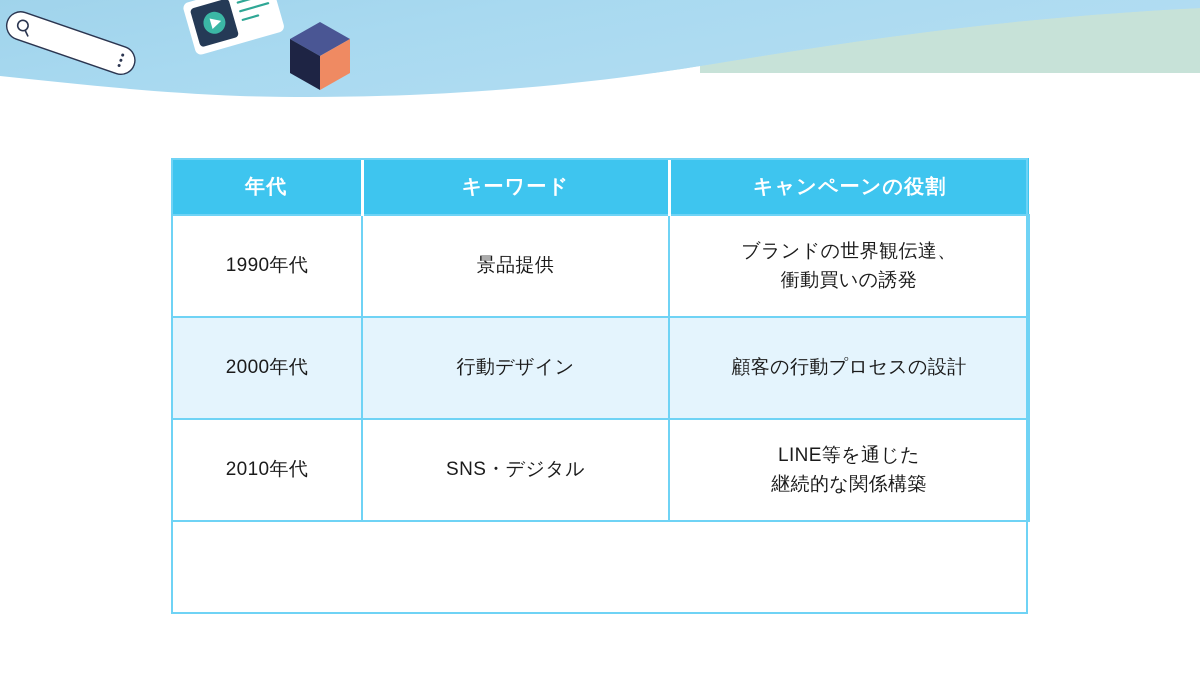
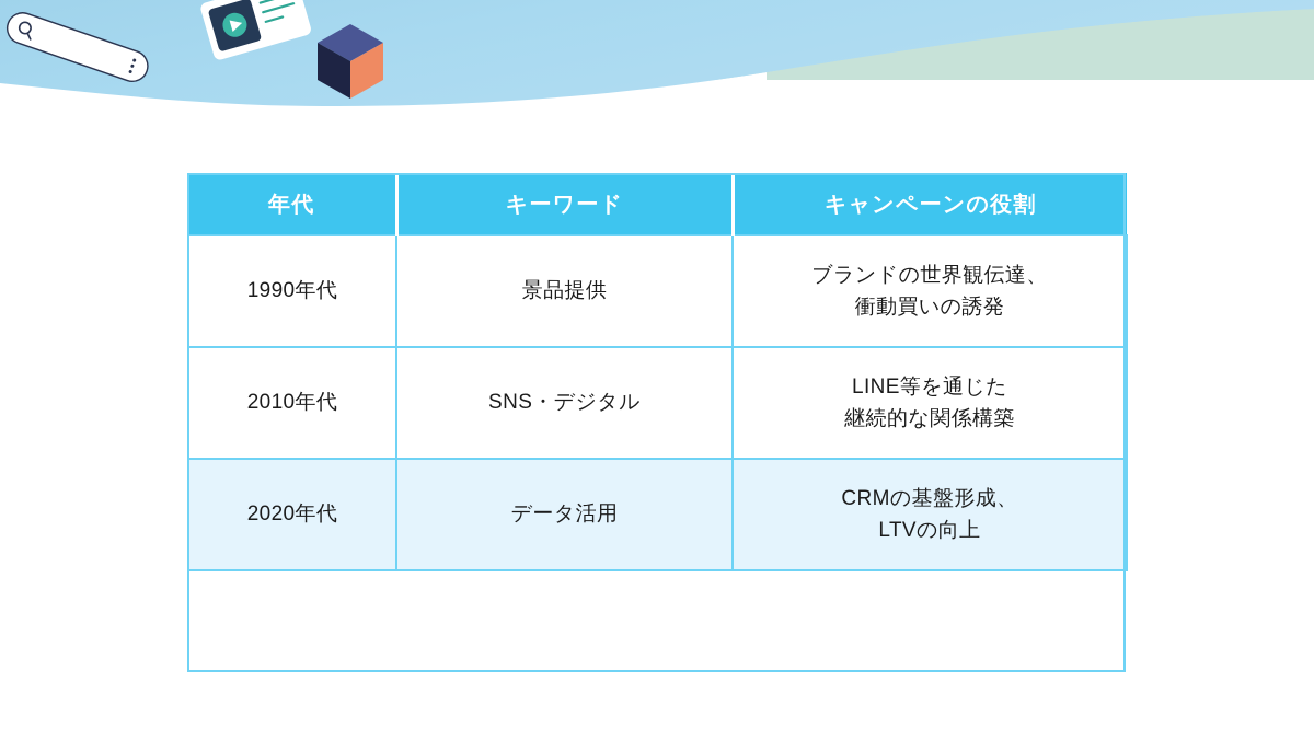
  年代	キーワード	キャンペーンの役割
  1990年代	景品提供	ブランドの世界観伝達、 衝動買いの誘発
- 2000年代	行動デザイン	顧客の行動プロセスの設計
  2010年代	SNS・デジタル	LINE等を通じた 継続的な関係構築
+ 2020年代	データ活用	CRMの基盤形成、 LTVの向上
